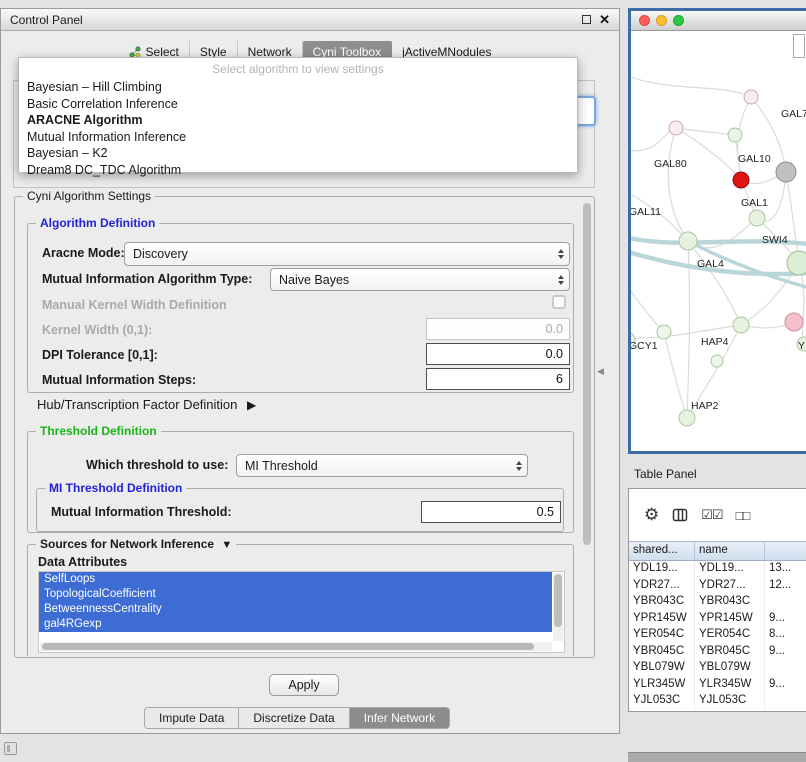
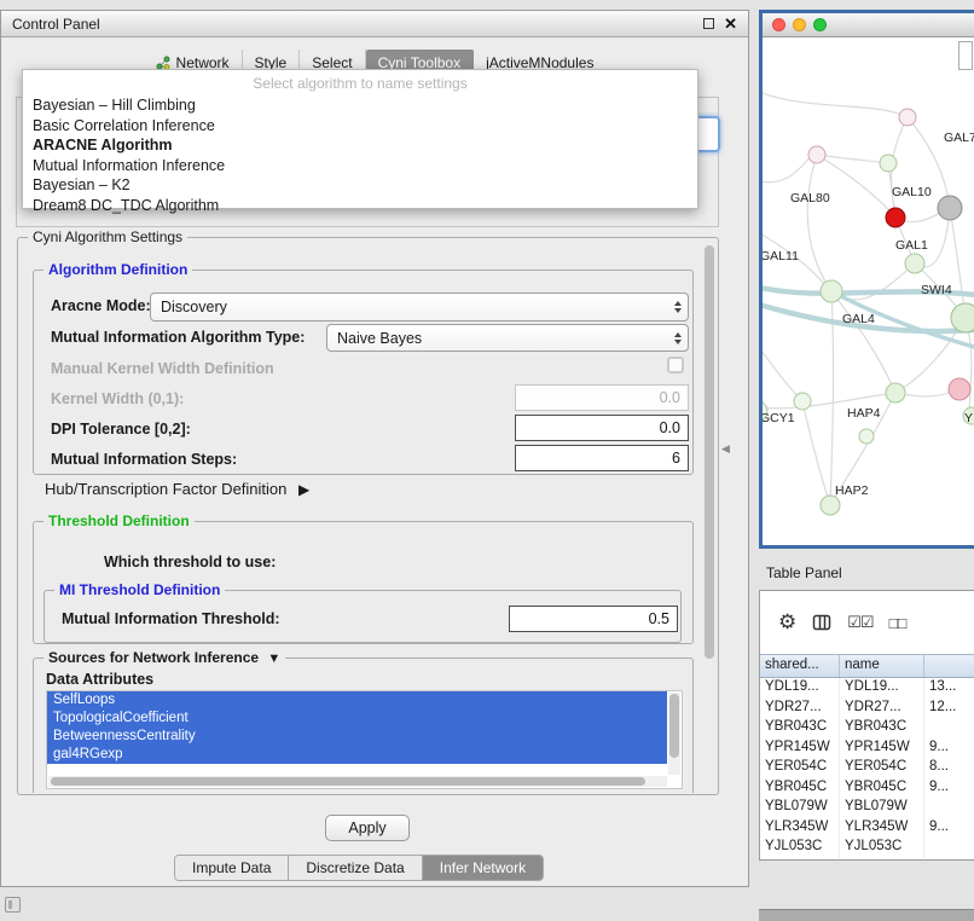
  Control Panel
  ✕
- Select
+ Network
  Style
- Network
+ Select
  Cyni Toolbox
  jActiveMNodules
- Select algorithm to view settings
+ Select algorithm to name settings
  Bayesian – Hill Climbing
  Basic Correlation Inference
  ARACNE Algorithm
  Mutual Information Inference
  Bayesian – K2
  Dream8 DC_TDC Algorithm
  Cyni Algorithm Settings
  Algorithm Definition
  Aracne Mode:
  Discovery
  Mutual Information Algorithm Type:
  Naive Bayes
  Manual Kernel Width Definition
  Kernel Width (0,1):
  0.0
- DPI Tolerance [0,1]:
+ DPI Tolerance [0,2]:
  0.0
  Mutual Information Steps:
  6
  Hub/Transcription Factor Definition ▶
  Threshold Definition
  Which threshold to use:
- MI Threshold
  MI Threshold Definition
  Mutual Information Threshold:
  0.5
  Sources for Network Inference ▼
  Data Attributes
  SelfLoops
  TopologicalCoefficient
  BetweennessCentrality
  gal4RGexp
  Apply
  Impute Data
  Discretize Data
  Infer Network
  ◀
  GAL7
  GAL80
  GAL10
  GAL11
  GAL1
  SWI4
  GAL4
  GCY1
  HAP4
  HAP2
  Y
  Table Panel
  ⚙
  ☑☑
  □□
  shared...
  name
  YDL19...
  YDL19...
  13...
  YDR27...
  YDR27...
  12...
  YBR043C
  YBR043C
  YPR145W
  YPR145W
  9...
  YER054C
  YER054C
  8...
  YBR045C
  YBR045C
  9...
  YBL079W
  YBL079W
  YLR345W
  YLR345W
  9...
  YJL053C
  YJL053C
